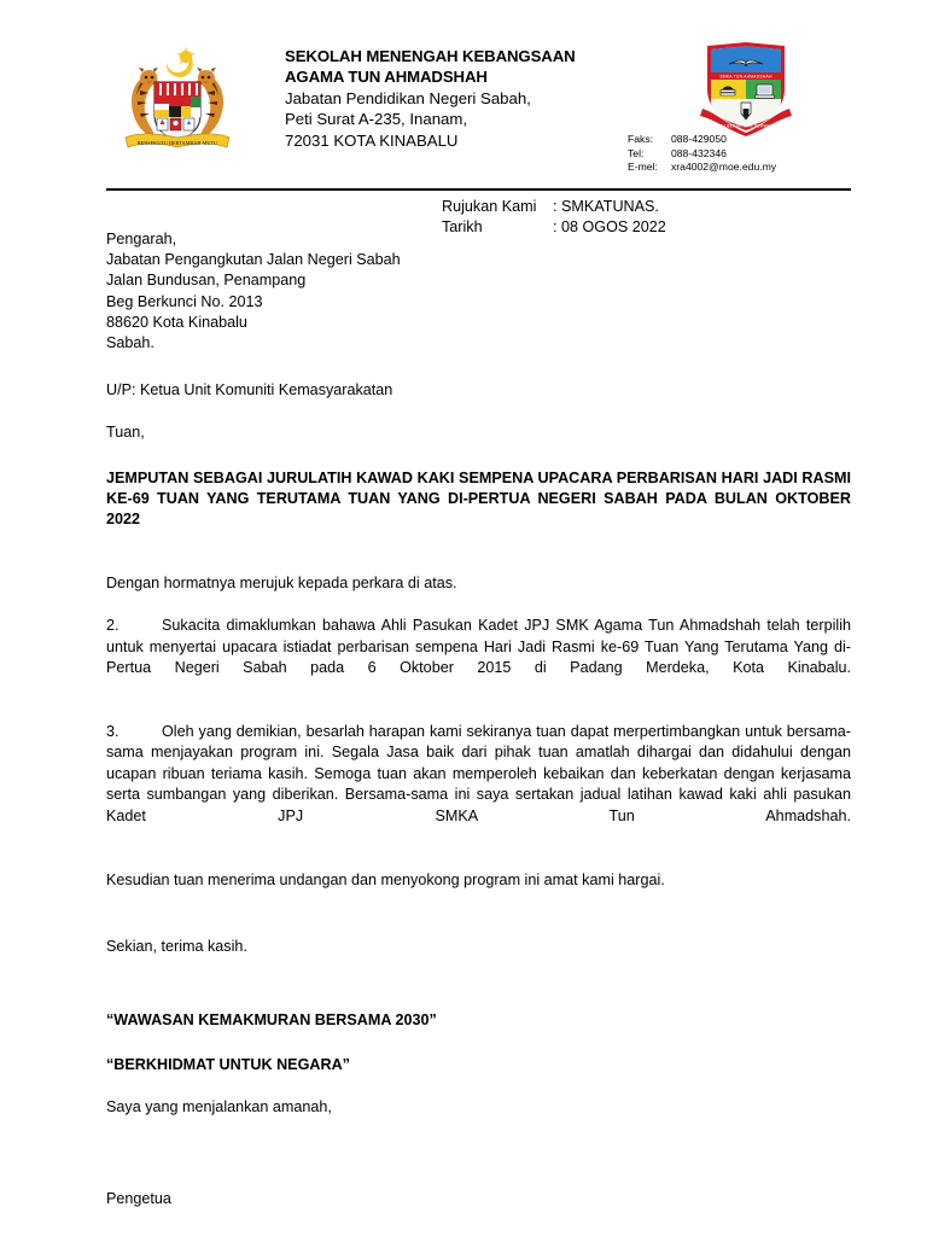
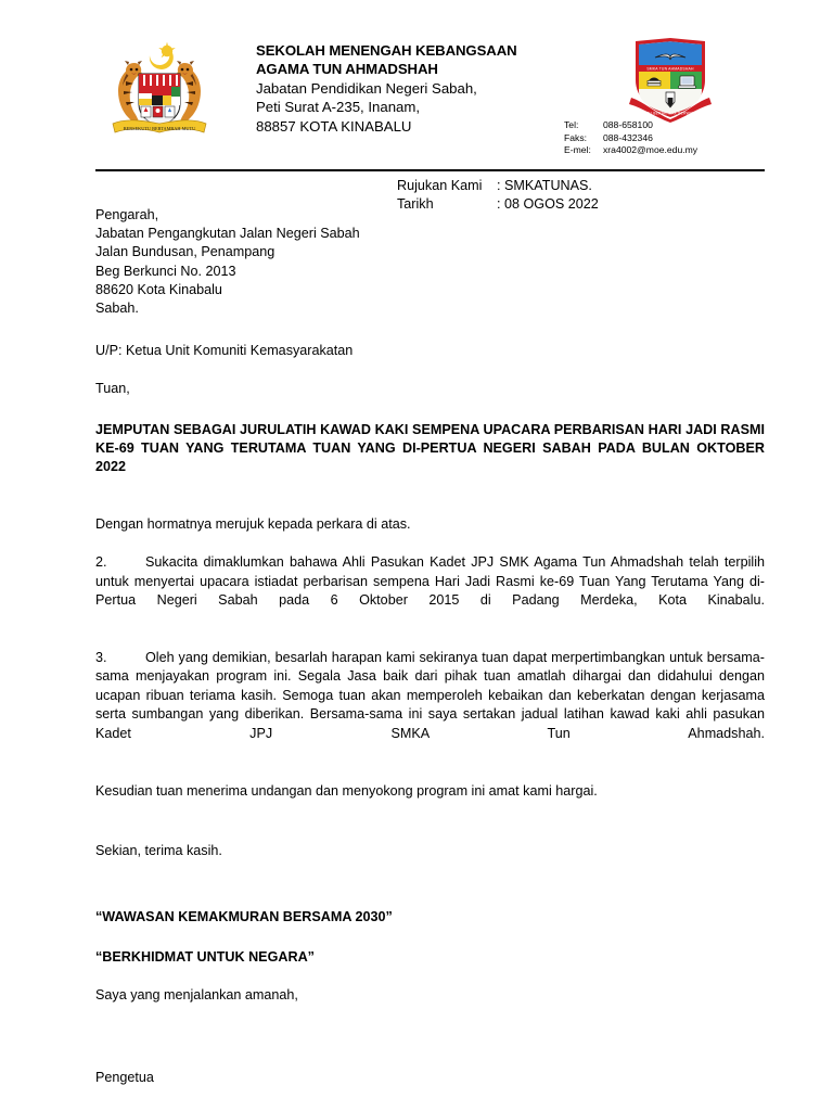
  SEKOLAH MENENGAH KEBANGSAAN
  AGAMA TUN AHMADSHAH
  Jabatan Pendidikan Negeri Sabah,
  Peti Surat A-235, Inanam,
- 72031 KOTA KINABALU
+ 88857 KOTA KINABALU
- Faks:
+ Tel:
- 088-429050
+ 088-658100
- Tel:
+ Faks:
  088-432346
  E-mel:
  xra4002@moe.edu.my
  Rujukan Kami
  : SMKATUNAS.
  Tarikh
  : 08 OGOS 2022
  Pengarah,
  Jabatan Pengangkutan Jalan Negeri Sabah
  Jalan Bundusan, Penampang
  Beg Berkunci No. 2013
  88620 Kota Kinabalu
  Sabah.
  U/P: Ketua Unit Komuniti Kemasyarakatan
  Tuan,
  JEMPUTAN SEBAGAI JURULATIH KAWAD KAKI SEMPENA UPACARA PERBARISAN HARI JADI RASMI KE-69 TUAN YANG TERUTAMA TUAN YANG DI-PERTUA NEGERI SABAH PADA BULAN OKTOBER 2022
  Dengan hormatnya merujuk kepada perkara di atas.
  2. Sukacita dimaklumkan bahawa Ahli Pasukan Kadet JPJ SMK Agama Tun Ahmadshah telah terpilih untuk menyertai upacara istiadat perbarisan sempena Hari Jadi Rasmi ke-69 Tuan Yang Terutama Yang di-Pertua Negeri Sabah pada 6 Oktober 2015 di Padang Merdeka, Kota Kinabalu.
  3. Oleh yang demikian, besarlah harapan kami sekiranya tuan dapat merpertimbangkan untuk bersama-sama menjayakan program ini. Segala Jasa baik dari pihak tuan amatlah dihargai dan didahului dengan ucapan ribuan teriama kasih. Semoga tuan akan memperoleh kebaikan dan keberkatan dengan kerjasama serta sumbangan yang diberikan. Bersama-sama ini saya sertakan jadual latihan kawad kaki ahli pasukan Kadet JPJ SMKA Tun Ahmadshah.
  Kesudian tuan menerima undangan dan menyokong program ini amat kami hargai.
  Sekian, terima kasih.
  “WAWASAN KEMAKMURAN BERSAMA 2030”
  “BERKHIDMAT UNTUK NEGARA”
  Saya yang menjalankan amanah,
  Pengetua
